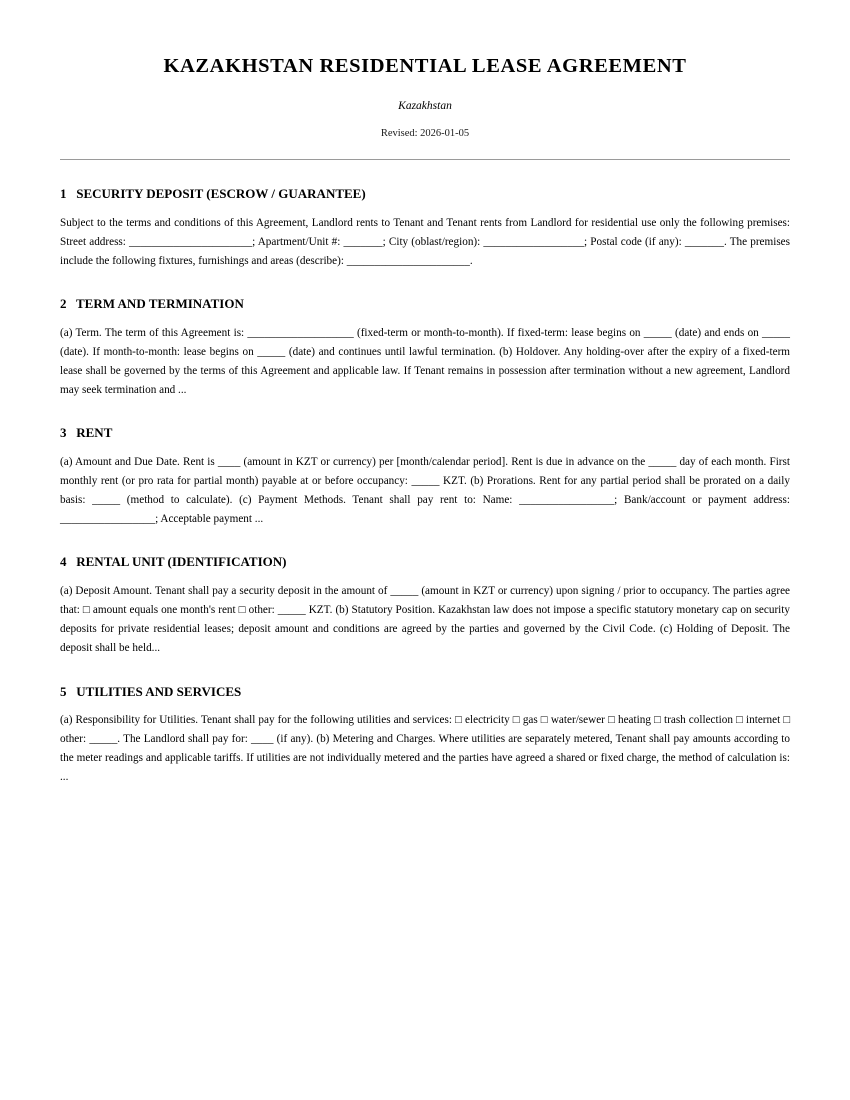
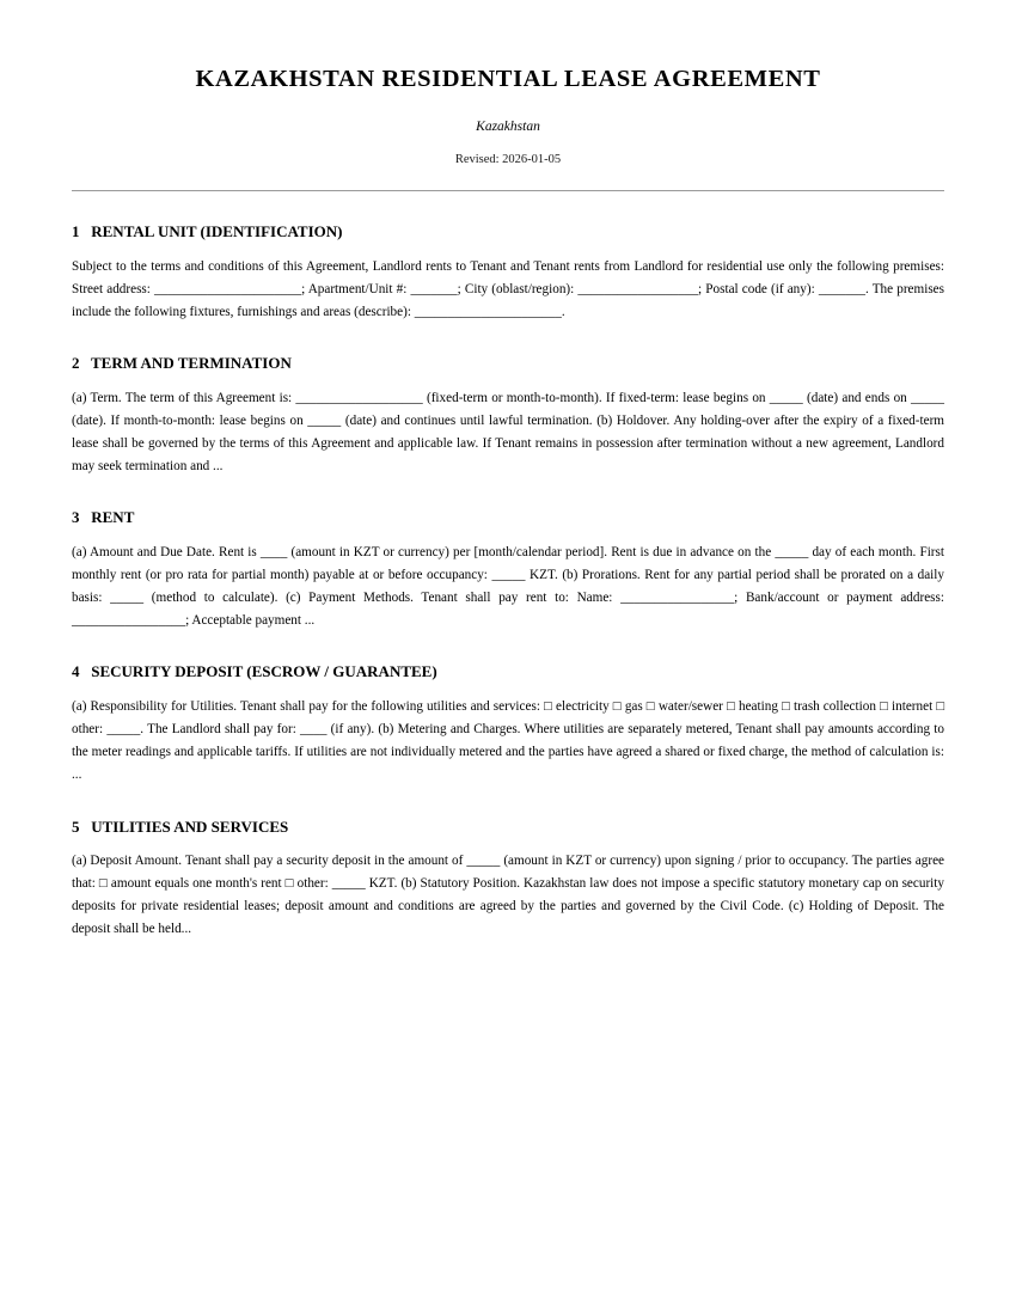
  KAZAKHSTAN RESIDENTIAL LEASE AGREEMENT
  Kazakhstan
  Revised: 2026-01-05
- 1 SECURITY DEPOSIT (ESCROW / GUARANTEE)
+ 1 RENTAL UNIT (IDENTIFICATION)
  Subject to the terms and conditions of this Agreement, Landlord rents to Tenant and Tenant rents from Landlord for residential use only the following premises: Street address: ______________________; Apartment/Unit #: _______; City (oblast/region): __________________; Postal code (if any): _______. The premises include the following fixtures, furnishings and areas (describe): ______________________.
  2 TERM AND TERMINATION
  (a) Term. The term of this Agreement is: ___________________ (fixed-term or month-to-month). If fixed-term: lease begins on _____ (date) and ends on _____ (date). If month-to-month: lease begins on _____ (date) and continues until lawful termination. (b) Holdover. Any holding-over after the expiry of a fixed-term lease shall be governed by the terms of this Agreement and applicable law. If Tenant remains in possession after termination without a new agreement, Landlord may seek termination and ...
  3 RENT
  (a) Amount and Due Date. Rent is ____ (amount in KZT or currency) per [month/calendar period]. Rent is due in advance on the _____ day of each month. First monthly rent (or pro rata for partial month) payable at or before occupancy: _____ KZT. (b) Prorations. Rent for any partial period shall be prorated on a daily basis: _____ (method to calculate). (c) Payment Methods. Tenant shall pay rent to: Name: _________________; Bank/account or payment address: _________________; Acceptable payment ...
- 4 RENTAL UNIT (IDENTIFICATION)
+ 4 SECURITY DEPOSIT (ESCROW / GUARANTEE)
- (a) Deposit Amount. Tenant shall pay a security deposit in the amount of _____ (amount in KZT or currency) upon signing / prior to occupancy. The parties agree that: □ amount equals one month's rent □ other: _____ KZT. (b) Statutory Position. Kazakhstan law does not impose a specific statutory monetary cap on security deposits for private residential leases; deposit amount and conditions are agreed by the parties and governed by the Civil Code. (c) Holding of Deposit. The deposit shall be held...
+ (a) Responsibility for Utilities. Tenant shall pay for the following utilities and services: □ electricity □ gas □ water/sewer □ heating □ trash collection □ internet □ other: _____. The Landlord shall pay for: ____ (if any). (b) Metering and Charges. Where utilities are separately metered, Tenant shall pay amounts according to the meter readings and applicable tariffs. If utilities are not individually metered and the parties have agreed a shared or fixed charge, the method of calculation is: ...
  5 UTILITIES AND SERVICES
- (a) Responsibility for Utilities. Tenant shall pay for the following utilities and services: □ electricity □ gas □ water/sewer □ heating □ trash collection □ internet □ other: _____. The Landlord shall pay for: ____ (if any). (b) Metering and Charges. Where utilities are separately metered, Tenant shall pay amounts according to the meter readings and applicable tariffs. If utilities are not individually metered and the parties have agreed a shared or fixed charge, the method of calculation is: ...
+ (a) Deposit Amount. Tenant shall pay a security deposit in the amount of _____ (amount in KZT or currency) upon signing / prior to occupancy. The parties agree that: □ amount equals one month's rent □ other: _____ KZT. (b) Statutory Position. Kazakhstan law does not impose a specific statutory monetary cap on security deposits for private residential leases; deposit amount and conditions are agreed by the parties and governed by the Civil Code. (c) Holding of Deposit. The deposit shall be held...
